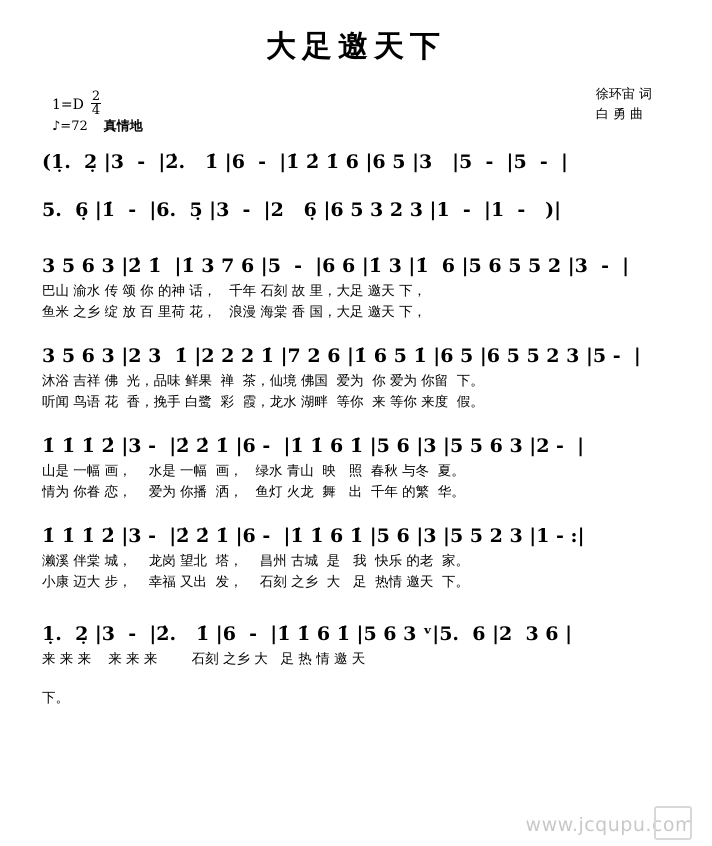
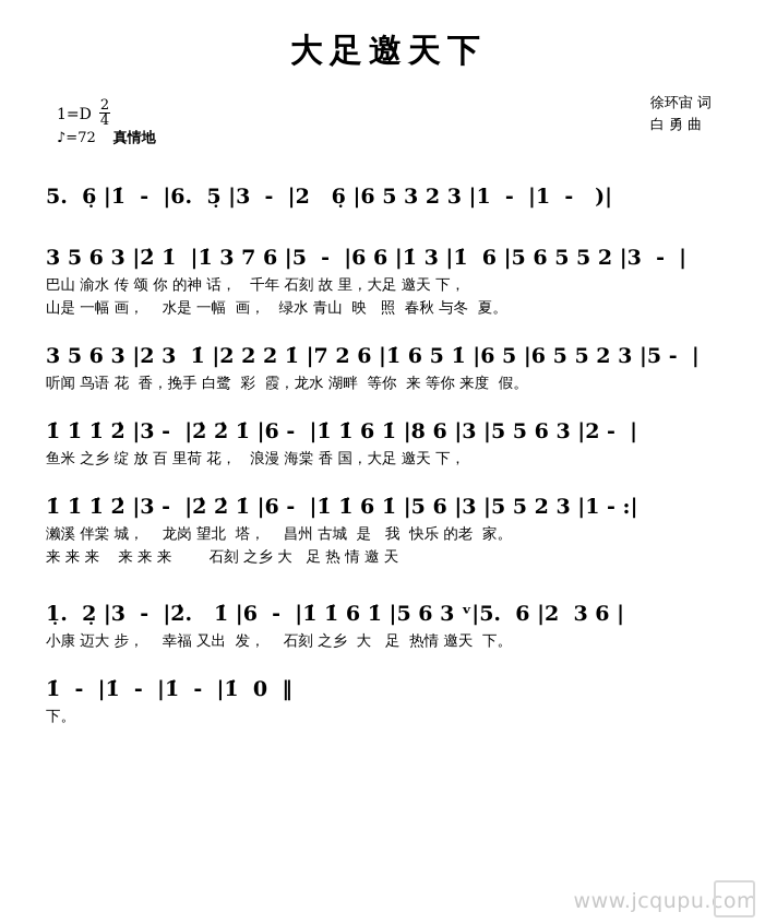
  大足邀天下
  1=D
  2
  4
  ♪=72
  真情地
  徐环宙 词
  白 勇 曲
- (1̣. 2̣ |3 - |2̇. 1̇ |6 - |1̇ 2̇ 1̇ 6 |6 5 |3 |5 - |5 - |
  5. 6̣ |1̇ - |6. 5̣ |3 - |2 6̣ |6 5 3 2 3 |1 - |1 - )|
  3 5 6 3 |2̇ 1̇ |1̇ 3 7 6 |5 - |6 6 |1̇ 3 |1̇ 6 |5 6 5 5 2 |3 - |
  巴山 渝水 传 颂 你 的神 话， 千年 石刻 故 里，大足 邀天 下，
- 鱼米 之乡 绽 放 百 里荷 花， 浪漫 海棠 香 国，大足 邀天 下，
+ 山是 一幅 画， 水是 一幅 画， 绿水 青山 映 照 春秋 与冬 夏。
  3 5 6 3 |2 3 1̇ |2 2 2 1̇ |7 2 6 |1̇ 6 5 1̇ |6 5 |6 5 5 2 3 |5 - |
- 沐浴 吉祥 佛 光，品味 鲜果 禅 茶，仙境 佛国 爱为 你 爱为 你留 下。
  听闻 鸟语 花 香，挽手 白鹭 彩 霞，龙水 湖畔 等你 来 等你 来度 假。
- 1̇ 1̇ 1̇ 2̇ |3 - |2̇ 2̇ 1̇ |6 - |1̇ 1̇ 6 1̇ |5 6 |3 |5 5 6 3 |2 - |
+ 1̇ 1̇ 1̇ 2̇ |3 - |2̇ 2̇ 1̇ |6 - |1̇ 1̇ 6 1̇ |8 6 |3 |5 5 6 3 |2 - |
- 山是 一幅 画， 水是 一幅 画， 绿水 青山 映 照 春秋 与冬 夏。
+ 鱼米 之乡 绽 放 百 里荷 花， 浪漫 海棠 香 国，大足 邀天 下，
- 情为 你眷 恋， 爱为 你播 洒， 鱼灯 火龙 舞 出 千年 的繁 华。
  1̇ 1̇ 1̇ 2̇ |3 - |2̇ 2̇ 1̇ |6 - |1̇ 1̇ 6 1̇ |5 6 |3 |5 5 2 3 |1 - :|
  濑溪 伴棠 城， 龙岗 望北 塔， 昌州 古城 是 我 快乐 的老 家。
- 小康 迈大 步， 幸福 又出 发， 石刻 之乡 大 足 热情 邀天 下。
+ 来 来 来 来 来 来 石刻 之乡 大 足 热 情 邀 天
  1̣. 2̣ |3 - |2̇. 1̇ |6 - |1̇ 1̇ 6 1̇ |5 6 3 ᵛ|5. 6 |2 3 6 |
- 来 来 来 来 来 来 石刻 之乡 大 足 热 情 邀 天
+ 小康 迈大 步， 幸福 又出 发， 石刻 之乡 大 足 热情 邀天 下。
+ 1̇ - |1̇ - |1̇ - |1̇ 0 ‖
  下。
  www.jcqupu.com
